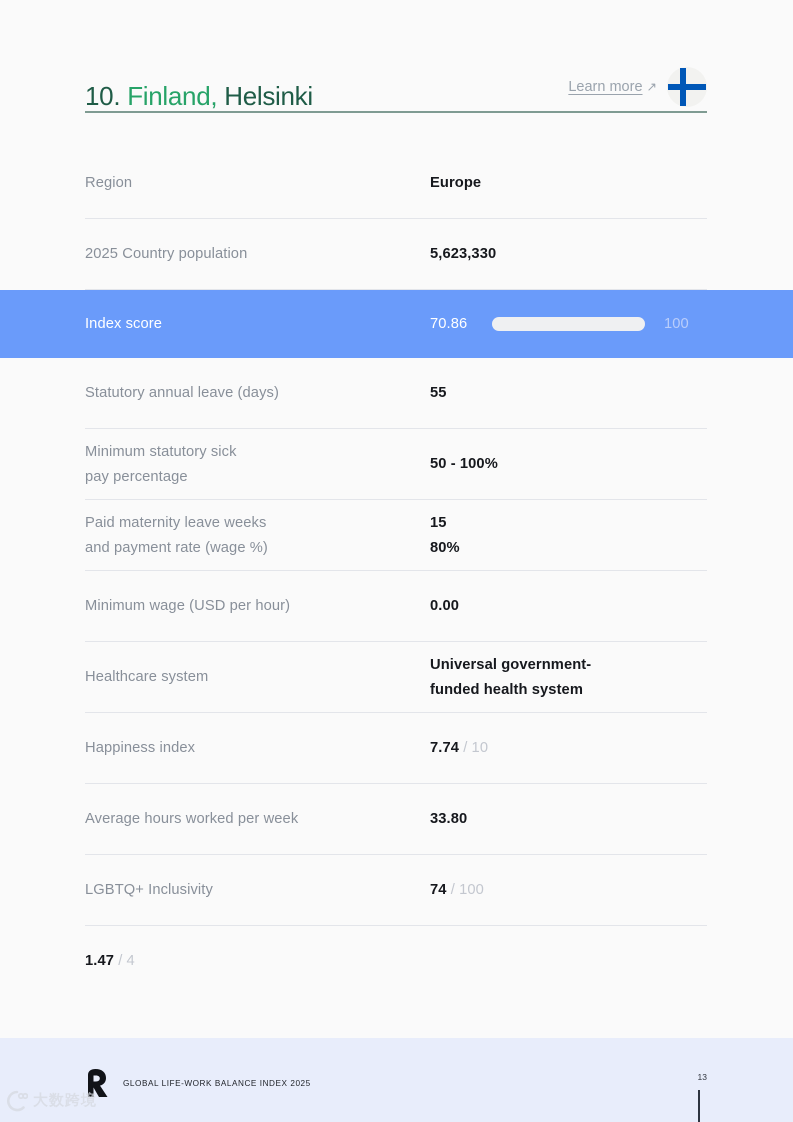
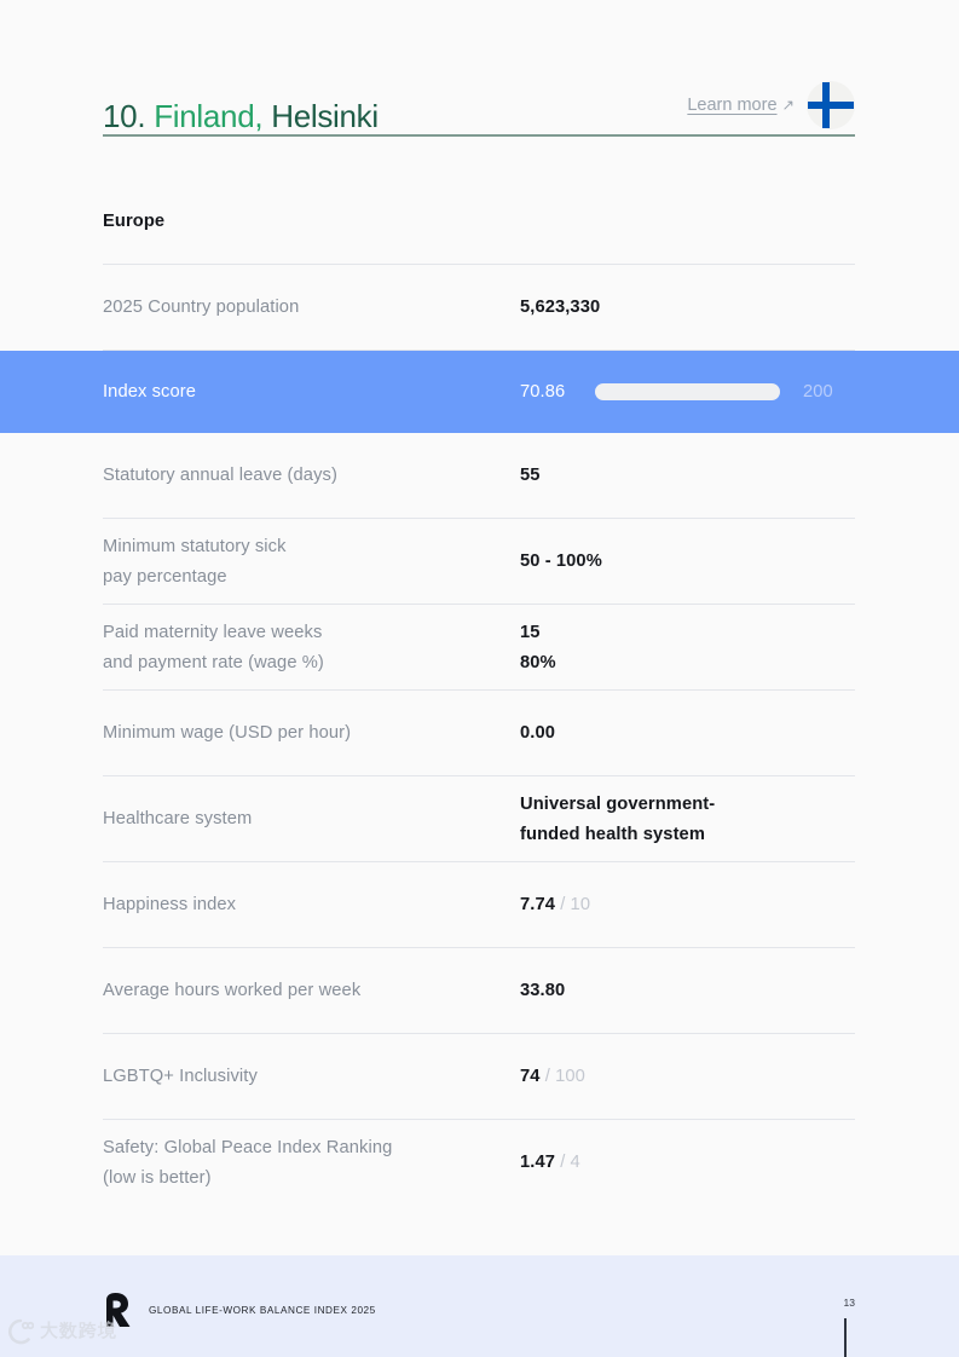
  10. Finland, Helsinki
  Learn more
  ↗
- Region
  Europe
  2025 Country population
  5,623,330
  Index score
  70.86
- 100
+ 200
  Statutory annual leave (days)
  55
  Minimum statutory sick
  pay percentage
  50 - 100%
  Paid maternity leave weeks
  and payment rate (wage %)
  15
  80%
  Minimum wage (USD per hour)
  0.00
  Healthcare system
  Universal government-
  funded health system
  Happiness index
  7.74 / 10
  Average hours worked per week
  33.80
  LGBTQ+ Inclusivity
  74 / 100
+ Safety: Global Peace Index Ranking
+ (low is better)
  1.47 / 4
  GLOBAL LIFE-WORK BALANCE INDEX 2025
  13
  大数跨境
